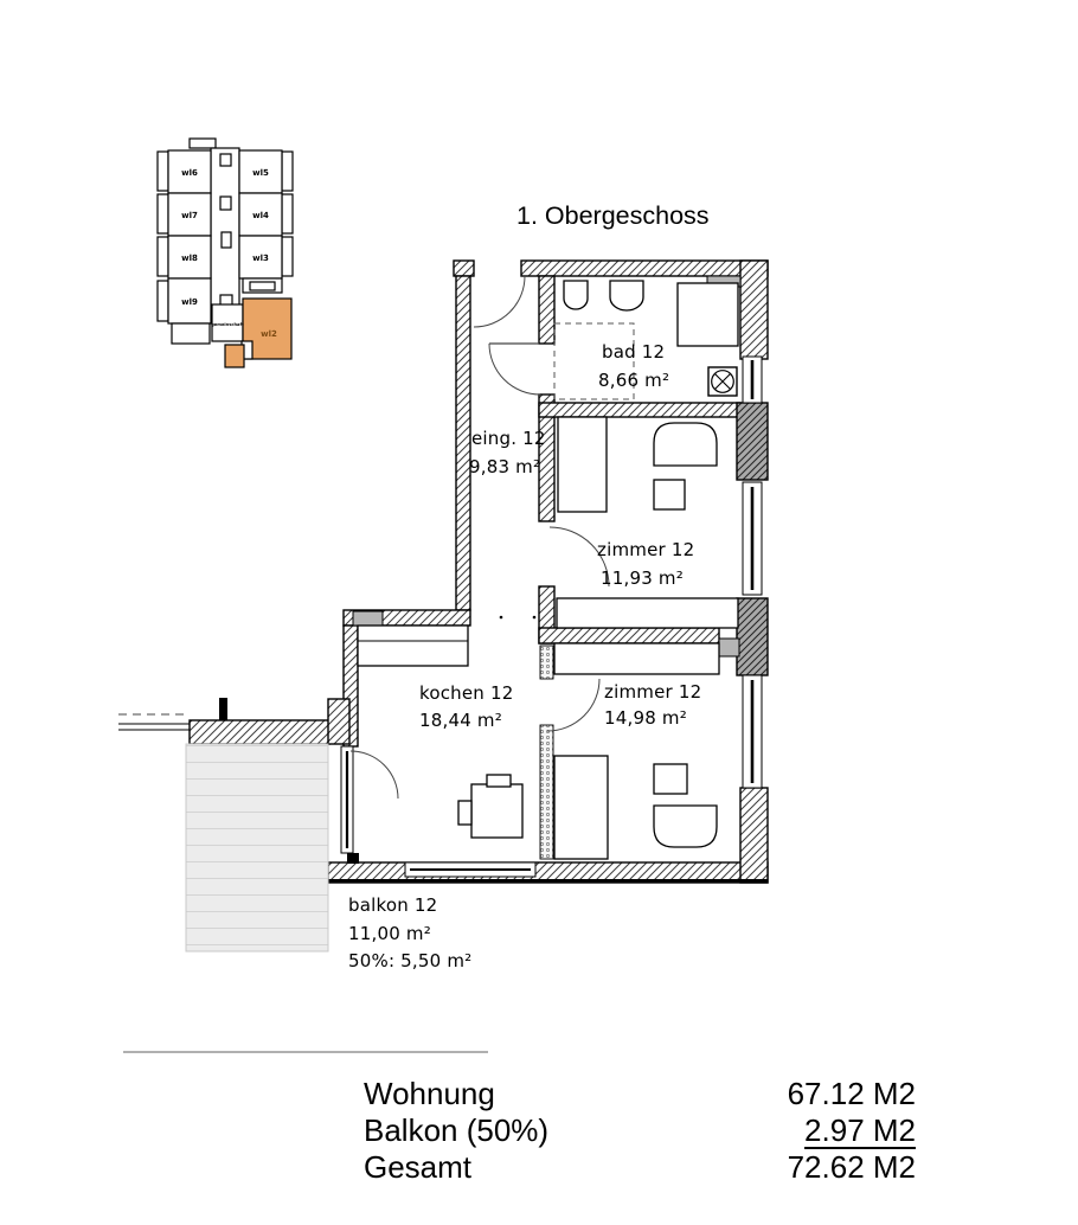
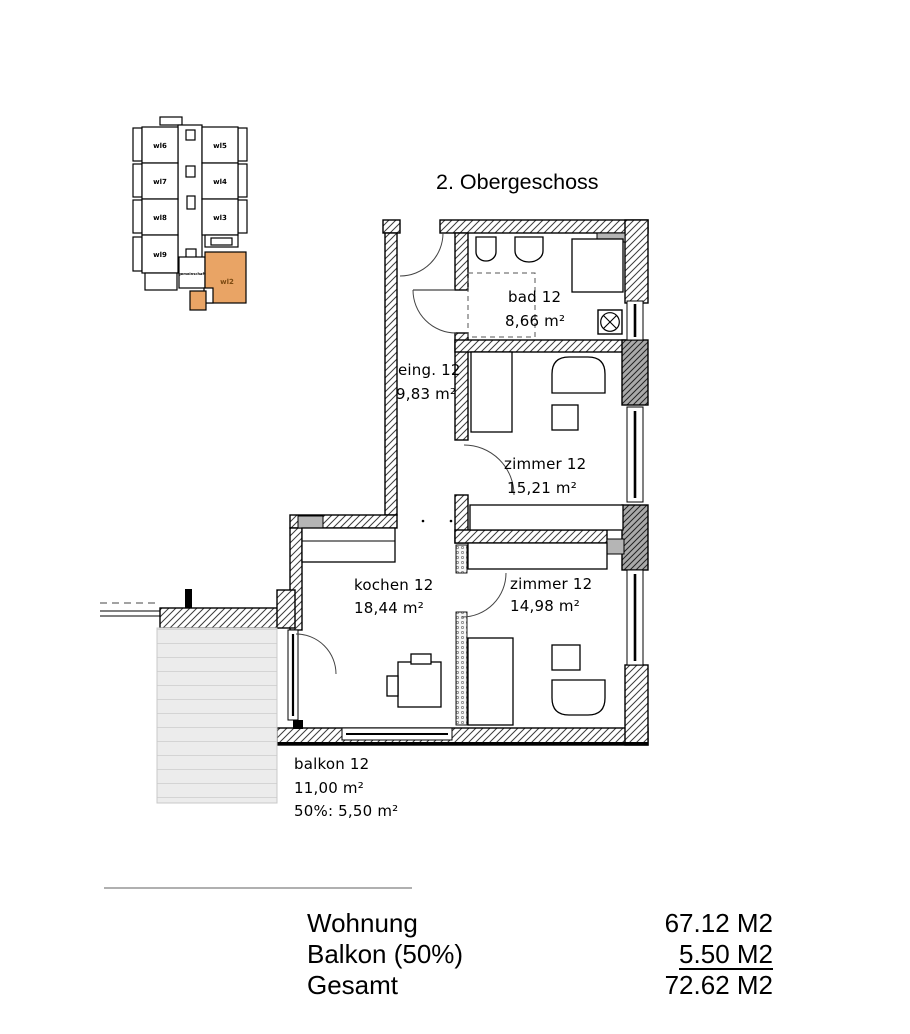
  wl6
  wl7
  wl8
  wl9
  wl5
  wl4
  wl3
  wl2
- 1. Obergeschoss
+ 2. Obergeschoss
  bad 12
  8,66 m²
  eing. 12
  9,83 m²
  zimmer 12
- 11,93 m²
+ 15,21 m²
  kochen 12
  18,44 m²
  zimmer 12
  14,98 m²
  balkon 12
  11,00 m²
  50%: 5,50 m²
  Wohnung
  67.12 M2
  Balkon (50%)
- 2.97 M2
+ 5.50 M2
  Gesamt
  72.62 M2
